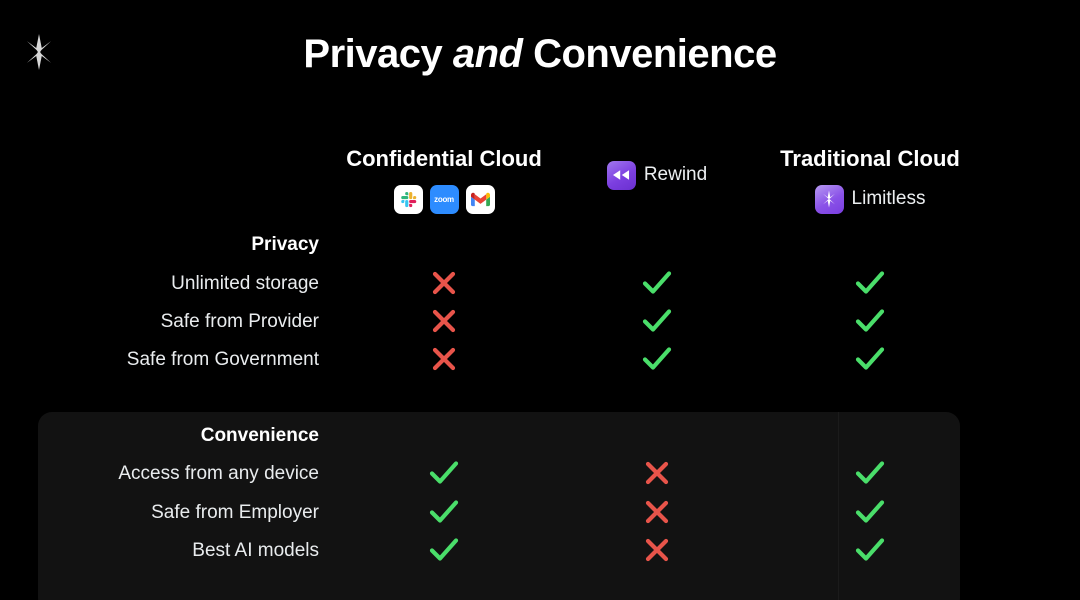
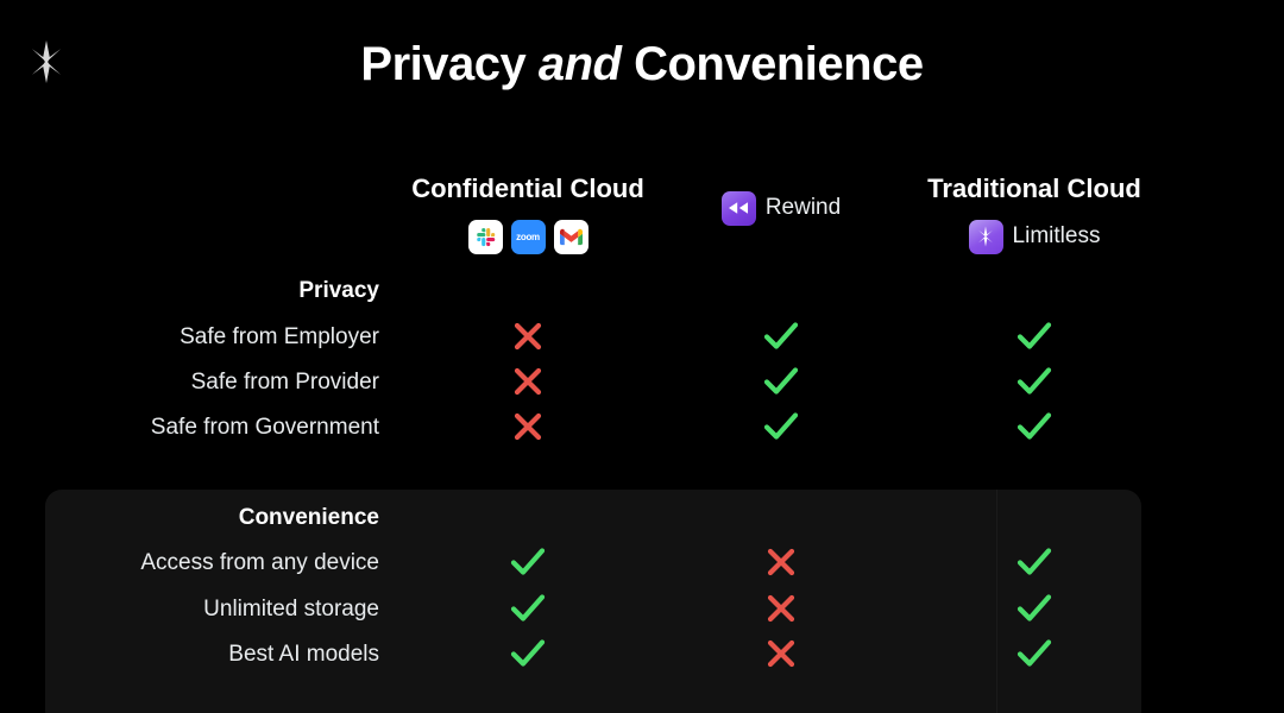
  Privacy and Convenience
  Confidential Cloud
  zoom
  Rewind
  Traditional Cloud
  Limitless
  Privacy
- Unlimited storage
+ Safe from Employer
  Safe from Provider
  Safe from Government
  Convenience
  Access from any device
- Safe from Employer
+ Unlimited storage
  Best AI models
